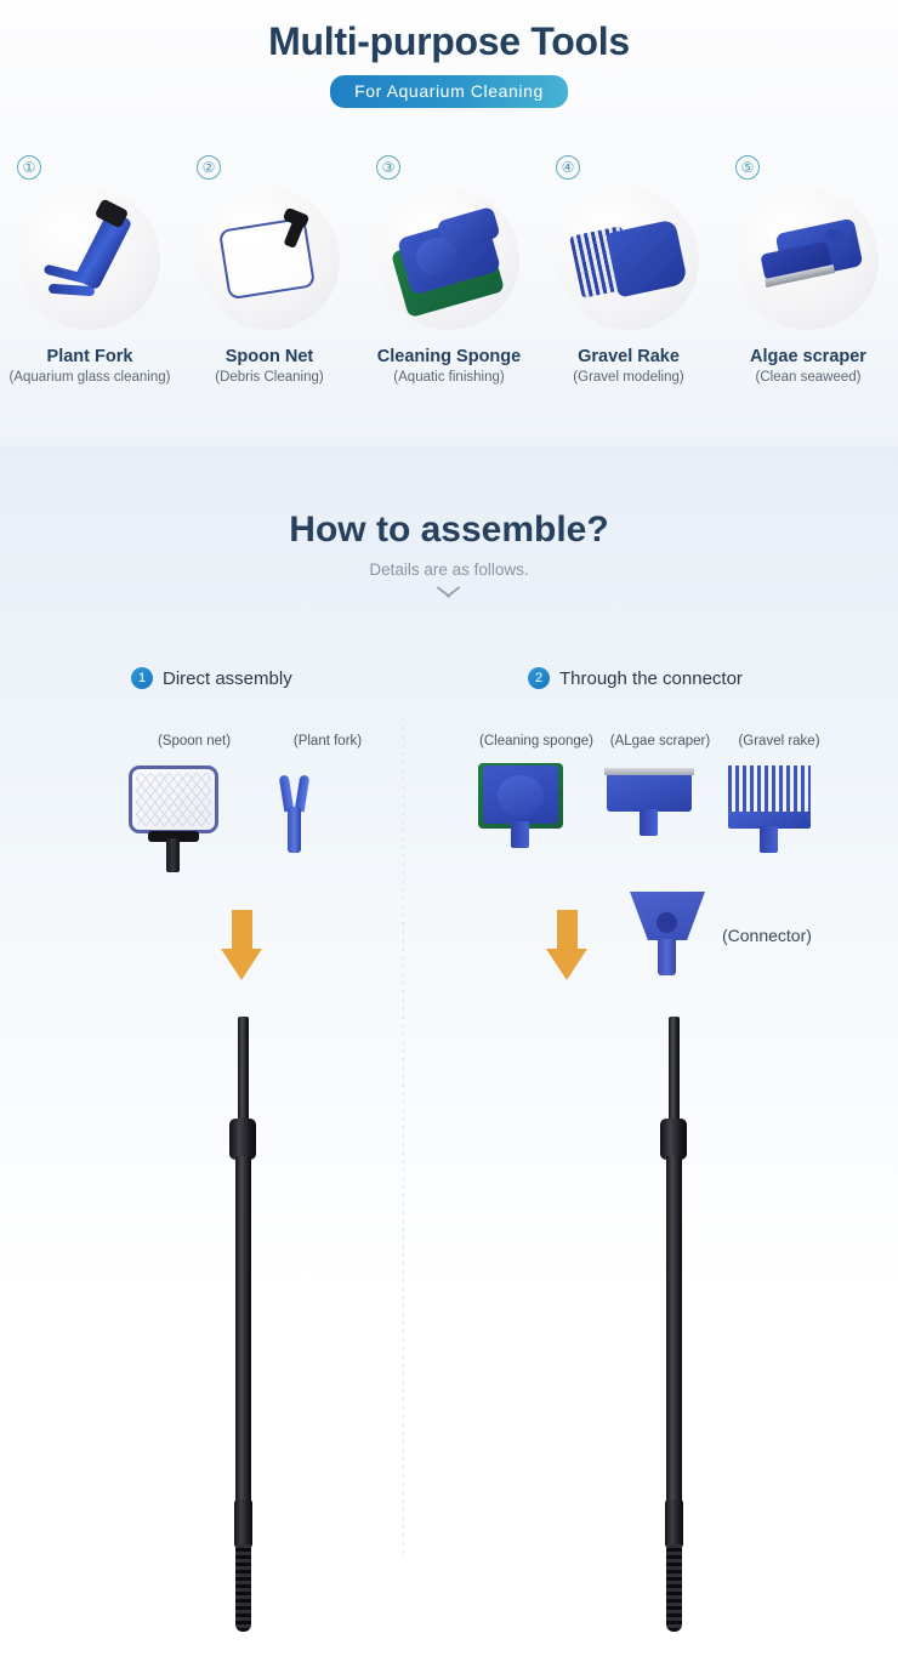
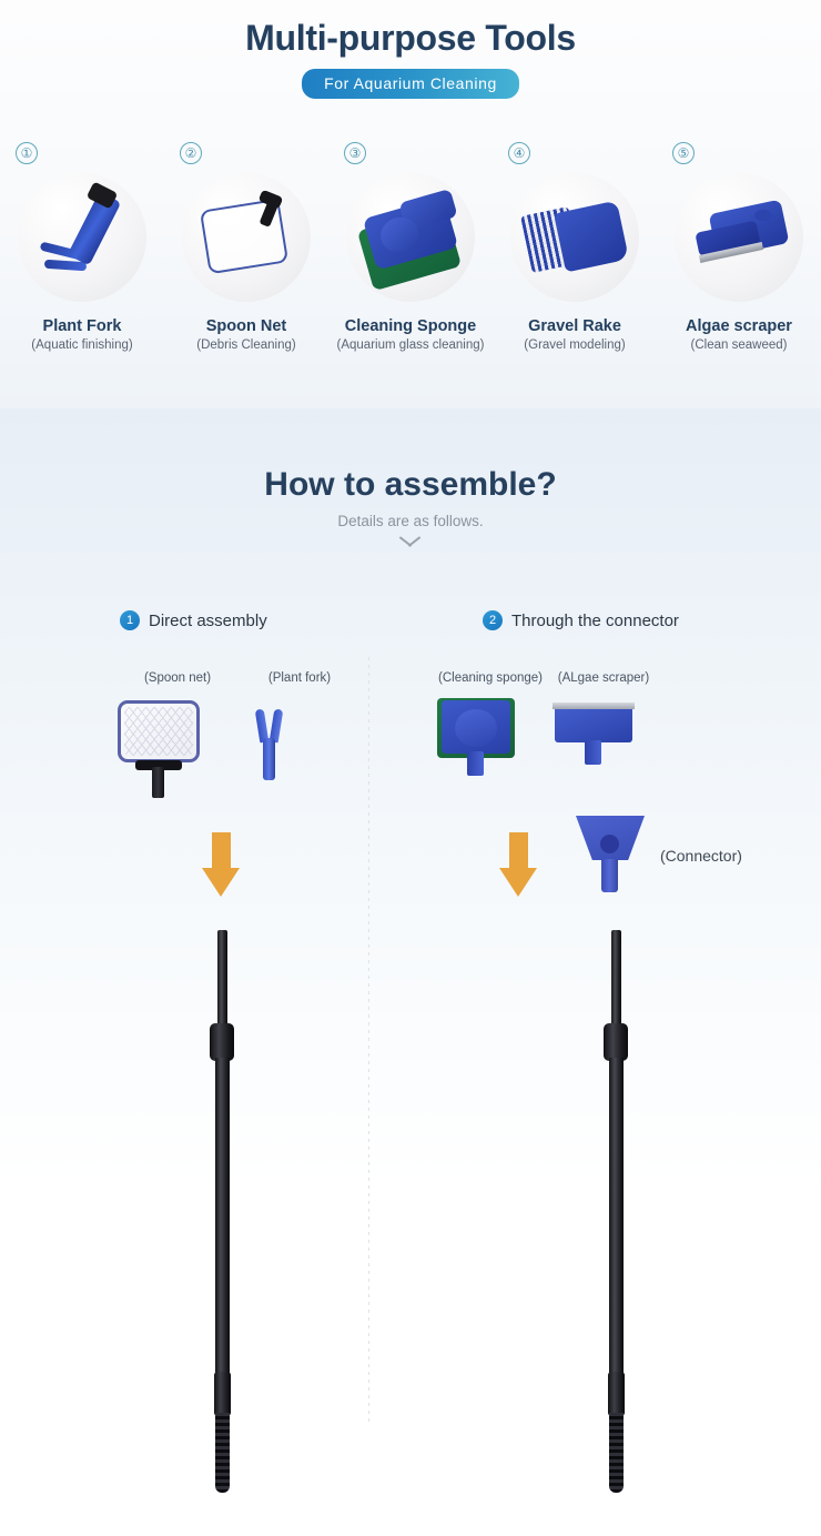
  Multi-purpose Tools
  For Aquarium Cleaning
  ①
  Plant Fork
- (Aquarium glass cleaning)
+ (Aquatic finishing)
  ②
  Spoon Net
  (Debris Cleaning)
  ③
  Cleaning Sponge
- (Aquatic finishing)
+ (Aquarium glass cleaning)
  ④
  Gravel Rake
  (Gravel modeling)
  ⑤
  Algae scraper
  (Clean seaweed)
  How to assemble?
  Details are as follows.
  1
  Direct assembly
  2
  Through the connector
  (Spoon net)
  (Plant fork)
  (Cleaning sponge)
  (ALgae scraper)
- (Gravel rake)
  (Connector)
